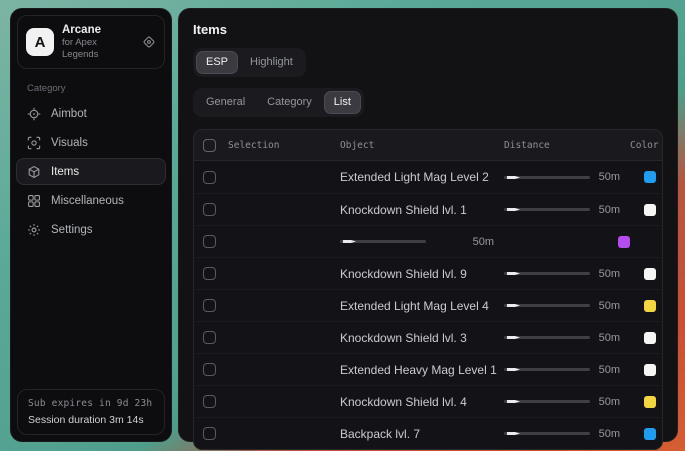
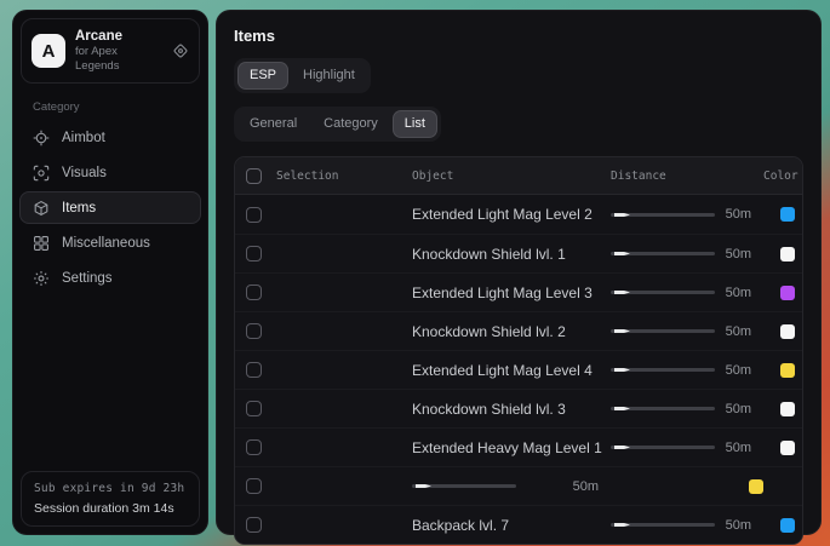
  A
  Arcane
  for Apex Legends
  Category
  Aimbot
  Visuals
  Items
  Miscellaneous
  Settings
  Sub expires in 9d 23h
  Session duration 3m 14s
  Items
  ESP
  Highlight
  General
  Category
  List
  Selection
  Object
  Distance
  Color
  Extended Light Mag Level 2
  50m
  Knockdown Shield lvl. 1
  50m
+ Extended Light Mag Level 3
  50m
- Knockdown Shield lvl. 9
+ Knockdown Shield lvl. 2
  50m
  Extended Light Mag Level 4
  50m
  Knockdown Shield lvl. 3
  50m
  Extended Heavy Mag Level 1
  50m
- Knockdown Shield lvl. 4
  50m
  Backpack lvl. 7
  50m
